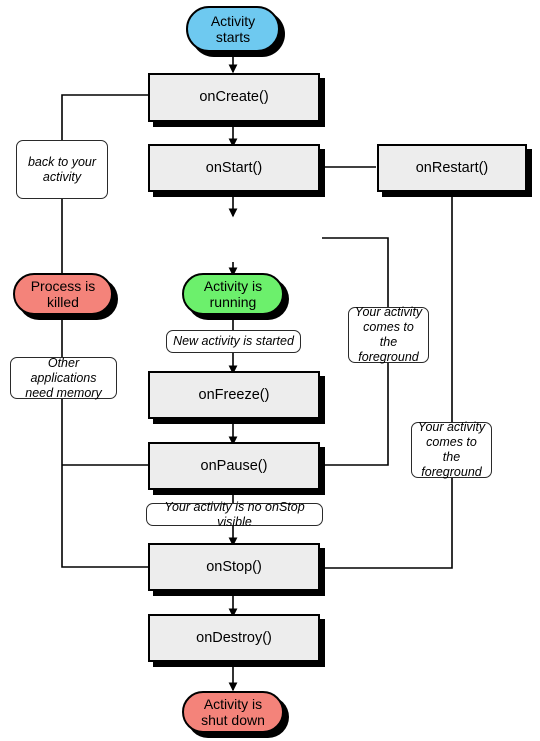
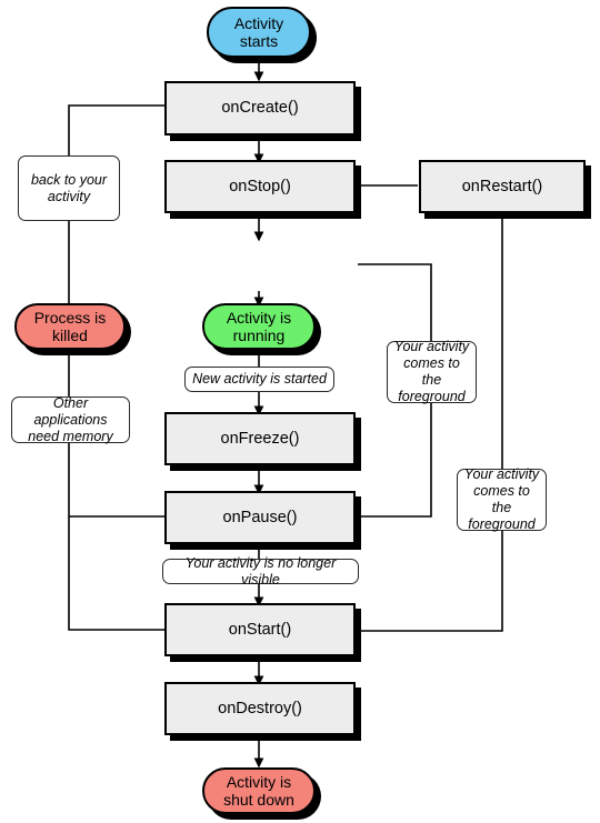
  Activity
  starts
  onCreate()
- onStart()
+ onStop()
  onRestart()
  Activity is
  running
  Process is
  killed
  onFreeze()
  onPause()
- onStop()
+ onStart()
  onDestroy()
  Activity is
  shut down
  back to your
  activity
  Other applications
  need memory
  New activity is started
  Your activity
  comes to the
  foreground
  Your activity
  comes to the
  foreground
- Your activity is no onStop visible
+ Your activity is no longer visible
